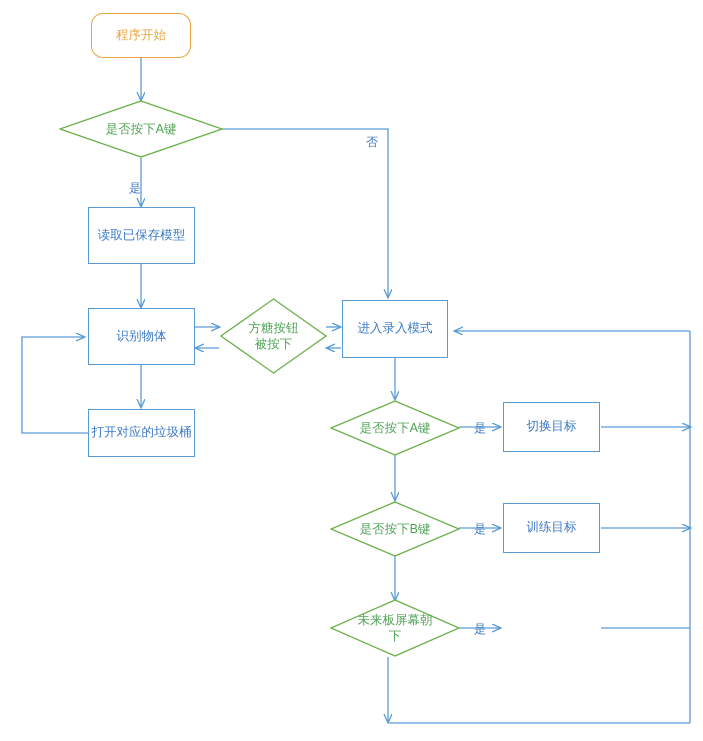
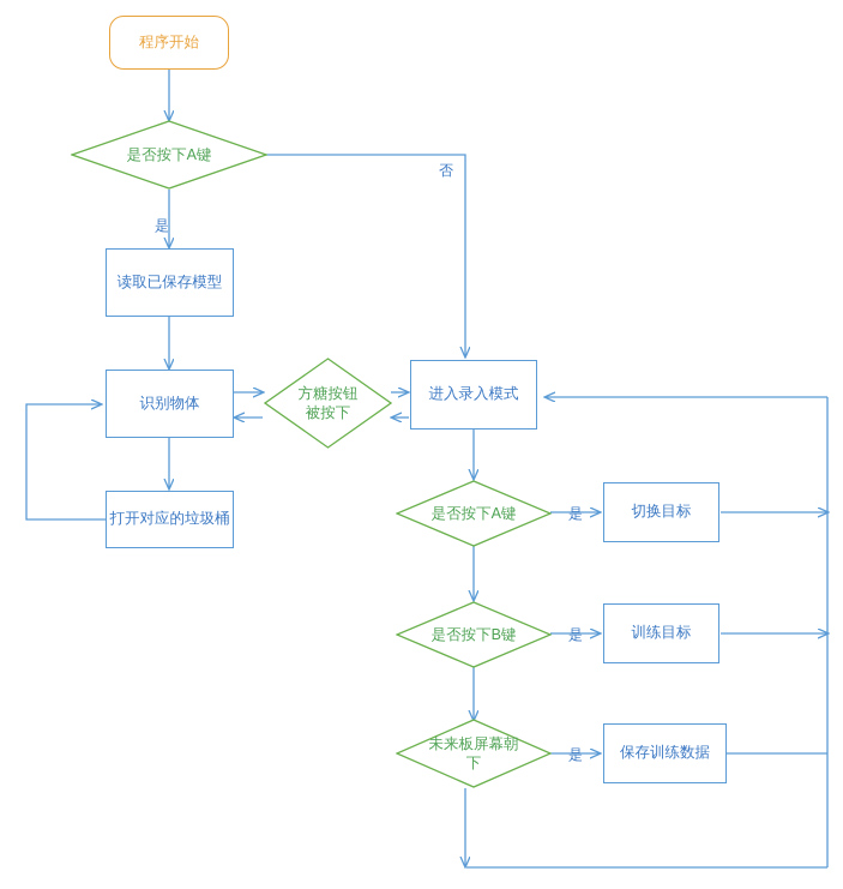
  程序开始
  是否按下A键
  读取已保存模型
  识别物体
  方糖按钮
  被按下
  进入录入模式
  打开对应的垃圾桶
  是否按下A键
  切换目标
  是否按下B键
  训练目标
  未来板屏幕朝
  下
+ 保存训练数据
  否
  是
  是
  是
  是
